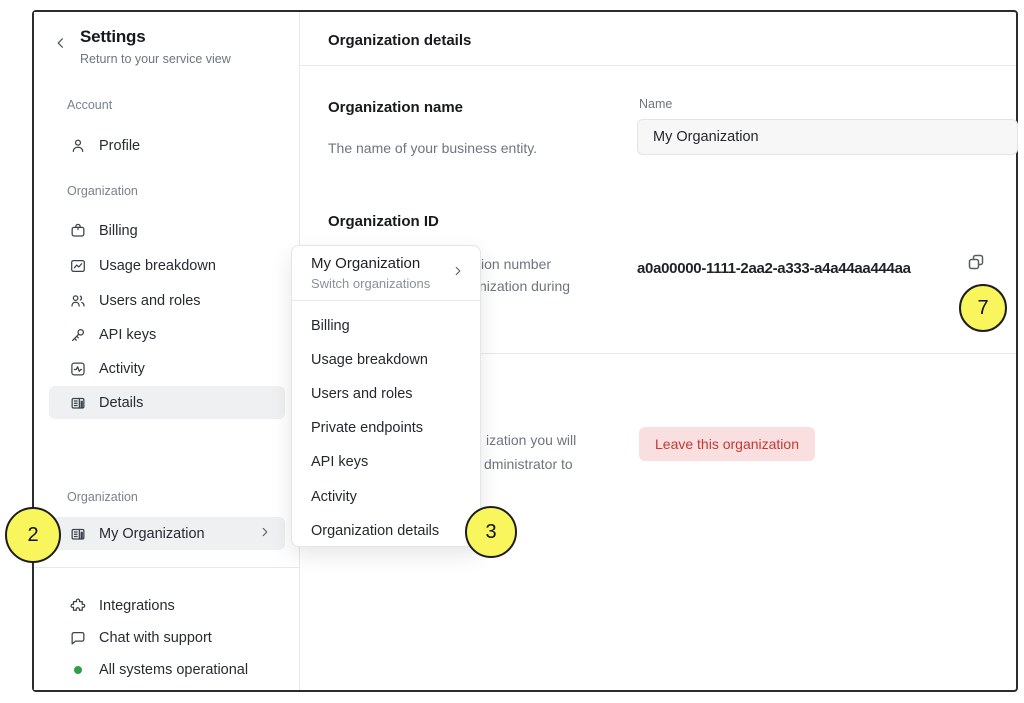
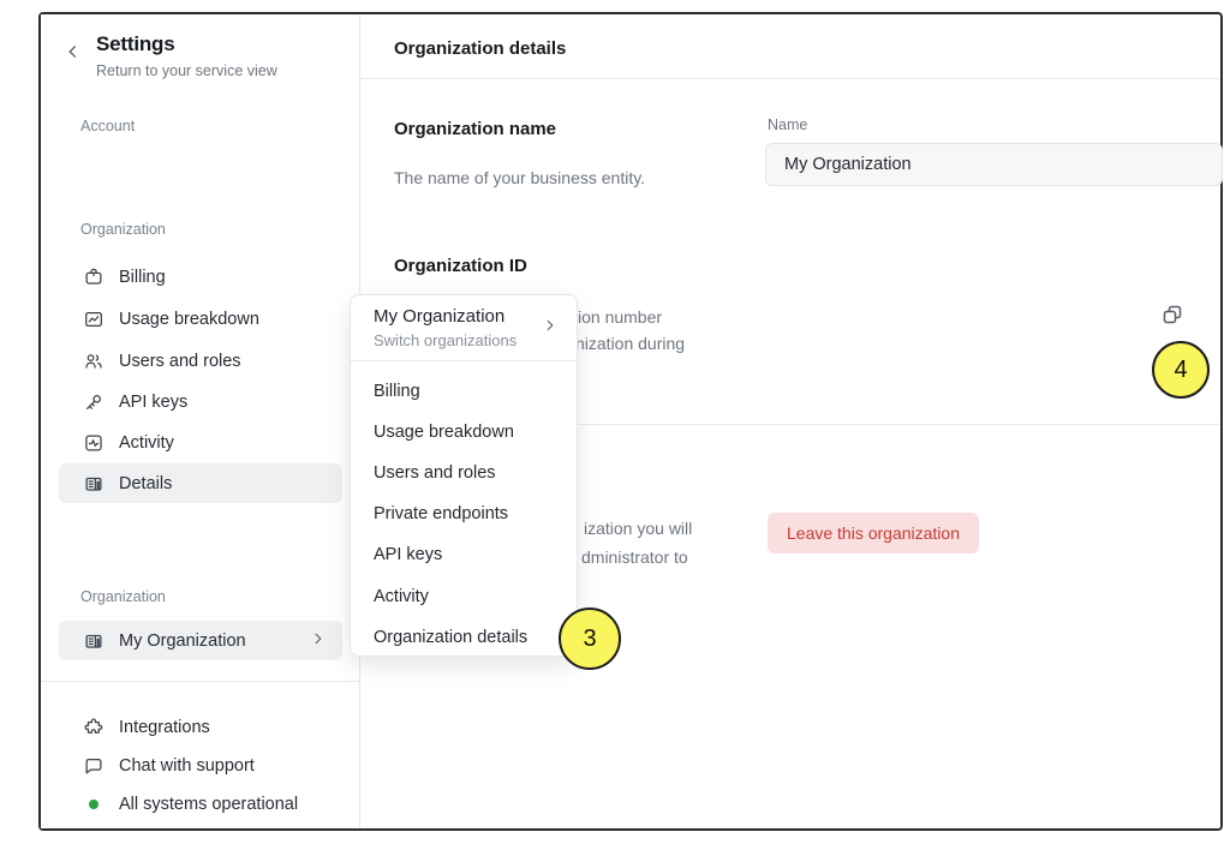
  Settings
  Return to your service view
  Account
- Profile
  Organization
  Billing
  Usage breakdown
  Users and roles
  API keys
  Activity
  Details
  Organization
  My Organization
  Integrations
  Chat with support
  All systems operational
  Organization details
  Organization name
  The name of your business entity.
  Name
  My Organization
  Organization ID
  ion number
  nization during
- a0a00000-1111-2aa2-a333-a4a44aa444aa
  ization you will
  dministrator to
  Leave this organization
  My Organization
  Switch organizations
  Billing
  Usage breakdown
  Users and roles
  Private endpoints
  API keys
  Activity
  Organization details
- 2
  3
- 7
+ 4
